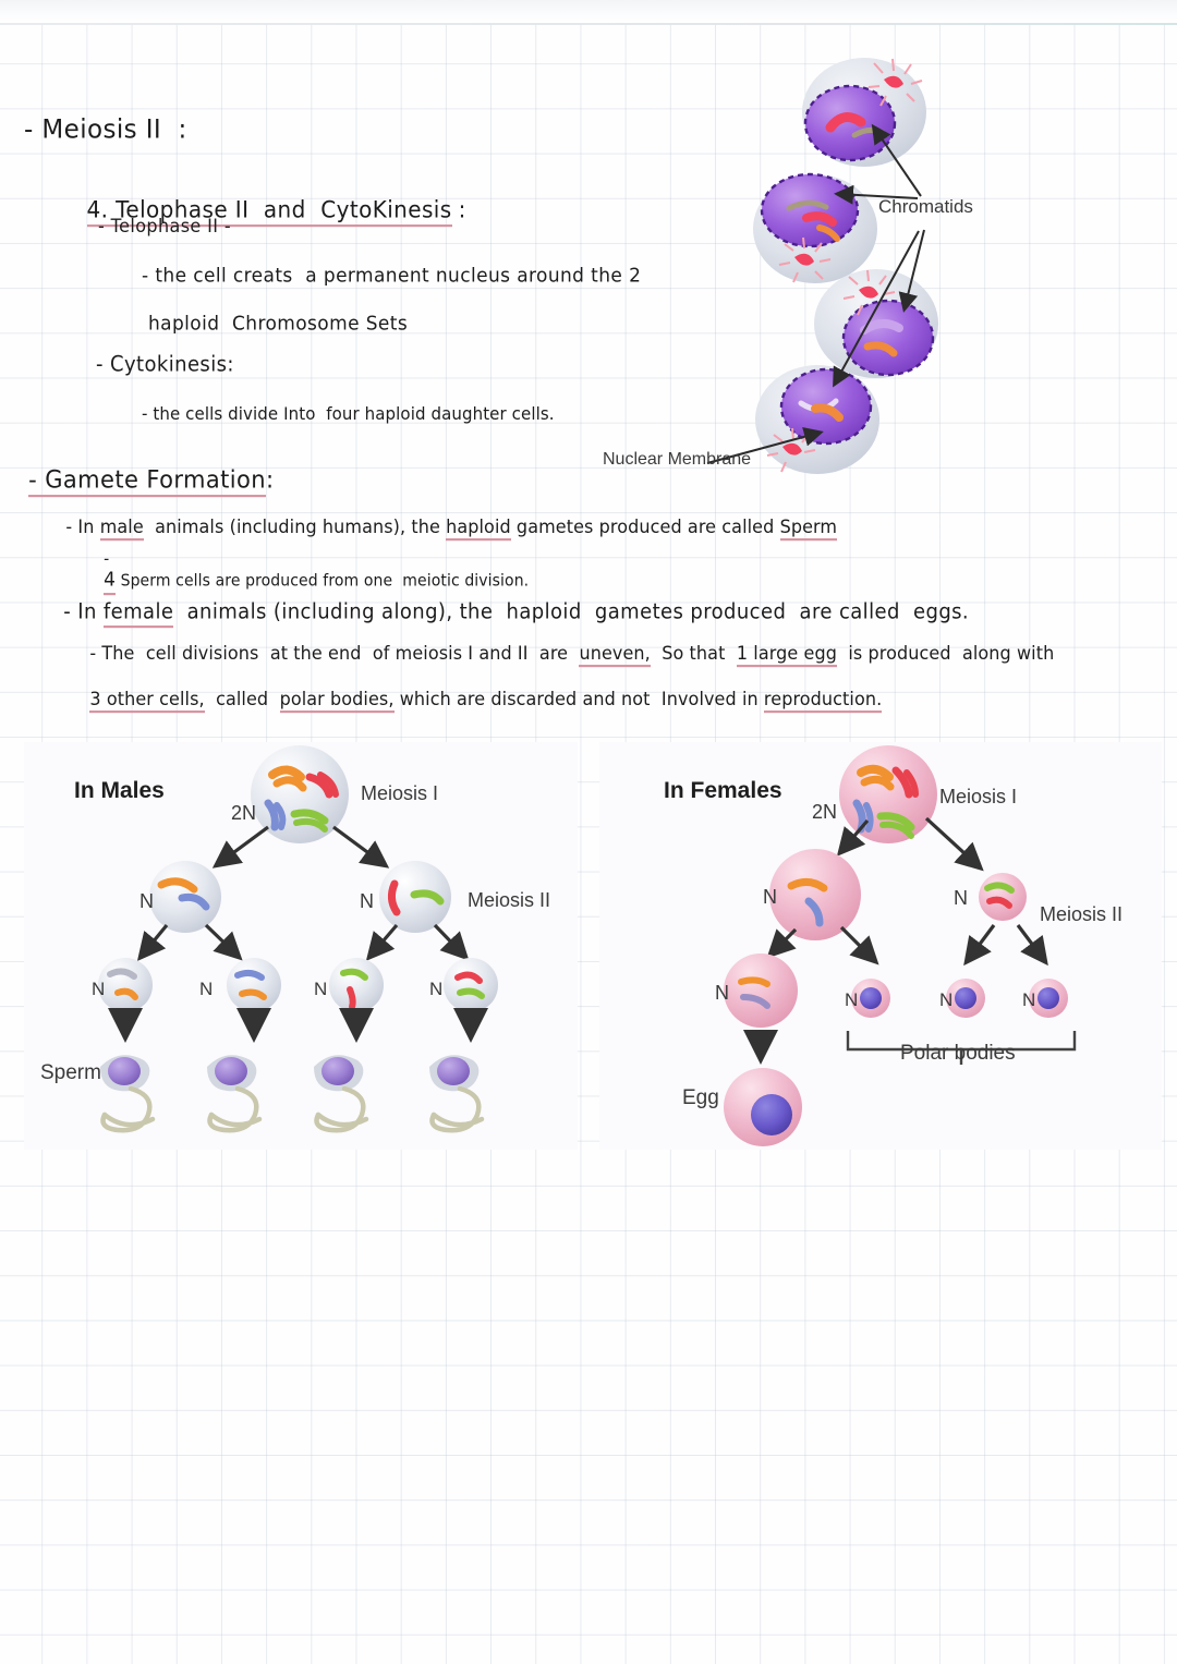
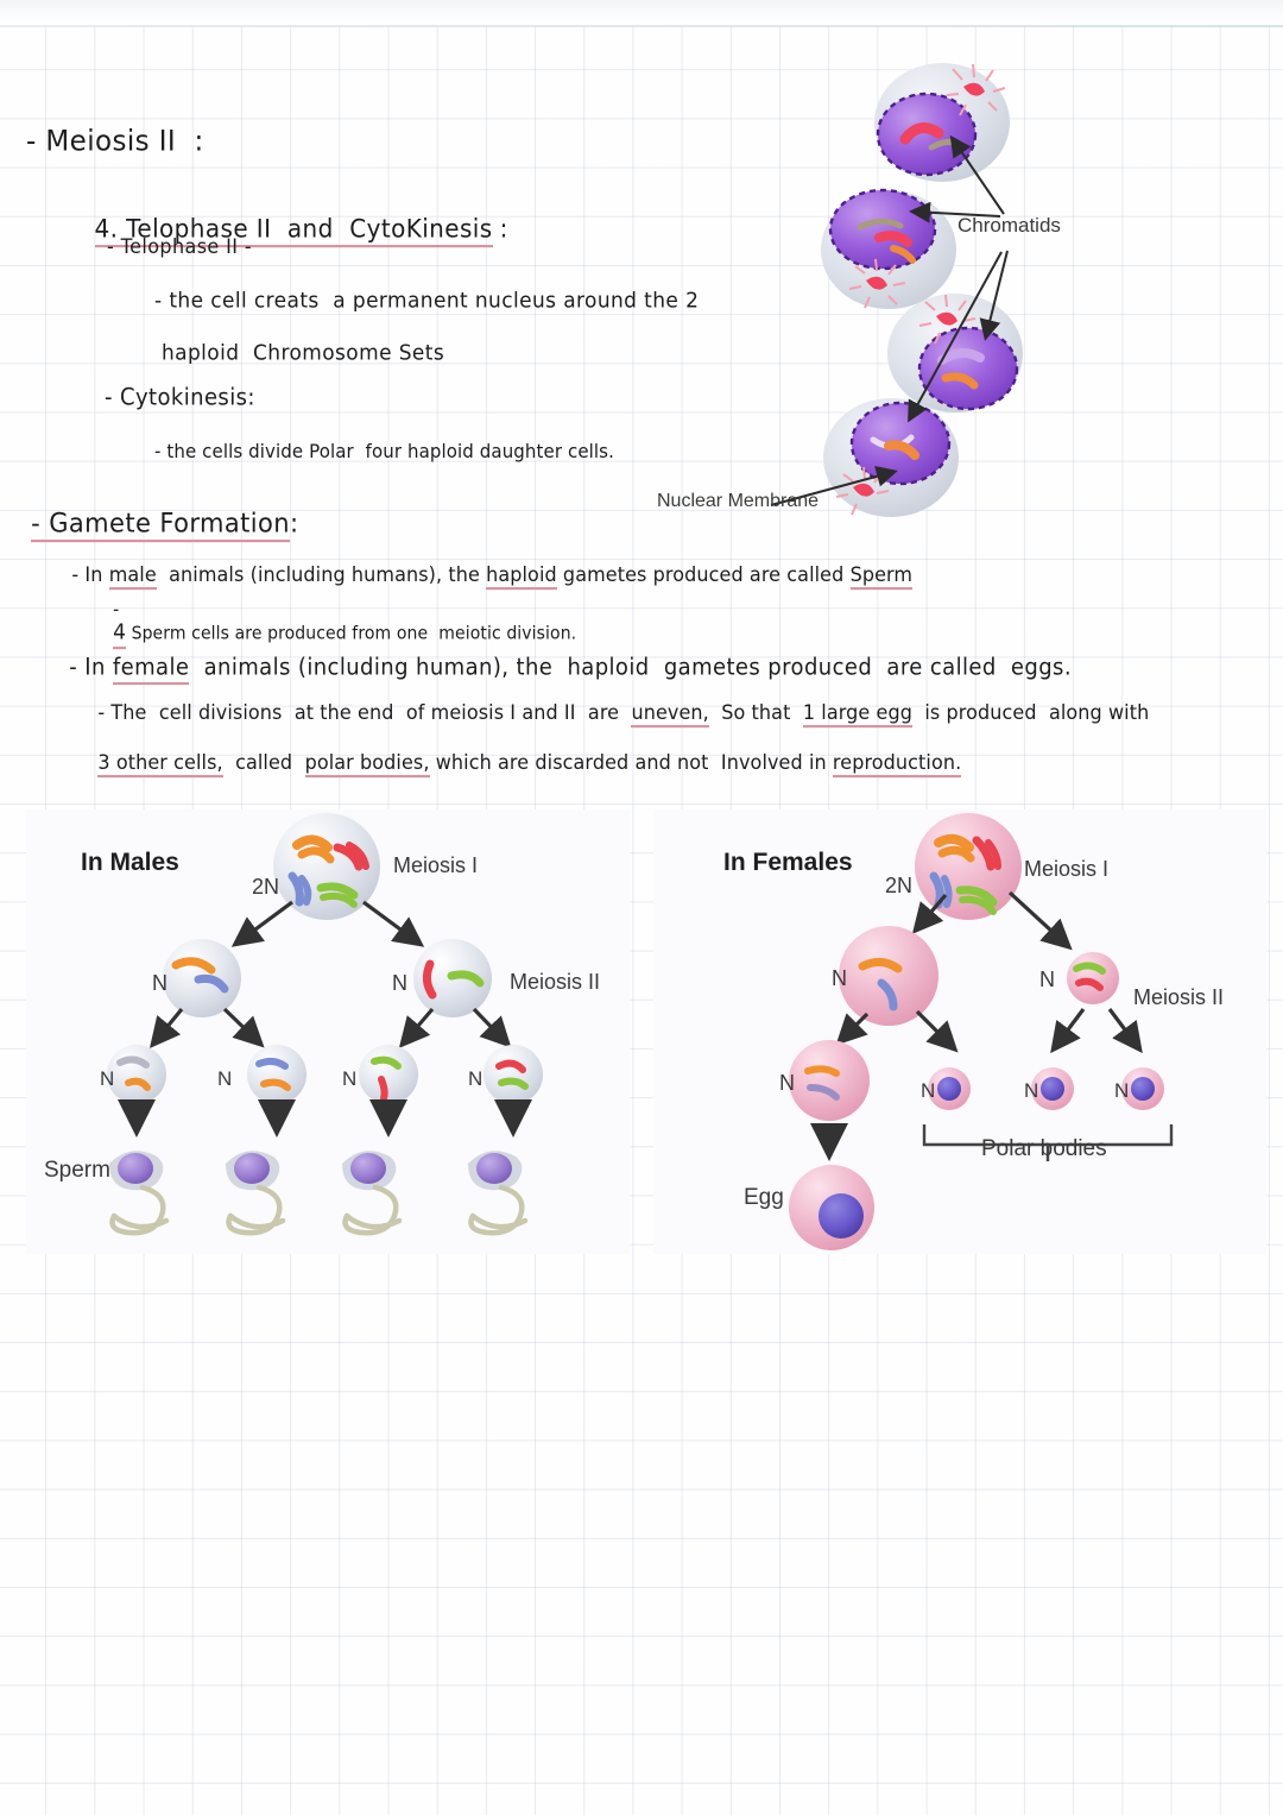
  - Meiosis II :
  4. Telophase II and CytoKinesis :
  - Telophase II -
  - the cell creats a permanent nucleus around the 2
  haploid Chromosome Sets
  - Cytokinesis:
- - the cells divide Into four haploid daughter cells.
+ - the cells divide Polar four haploid daughter cells.
  - Gamete Formation:
  - In male animals (including humans), the haploid gametes produced are called Sperm
  - 4 Sperm cells are produced from one meiotic division.
- - In female animals (including along), the haploid gametes produced are called eggs.
+ - In female animals (including human), the haploid gametes produced are called eggs.
  - The cell divisions at the end of meiosis I and II are uneven, So that 1 large egg is produced along with
  3 other cells, called polar bodies, which are discarded and not Involved in reproduction.
  Chromatids
  Nuclear Membrane
  In Males
  2N
  Meiosis I
  Meiosis II
  N
  N
  N
  N
  N
  N
  Sperm
  In Females
  2N
  Meiosis I
  Meiosis II
  N
  N
  N
  N
  N
  N
  Polar bodies
  Egg
